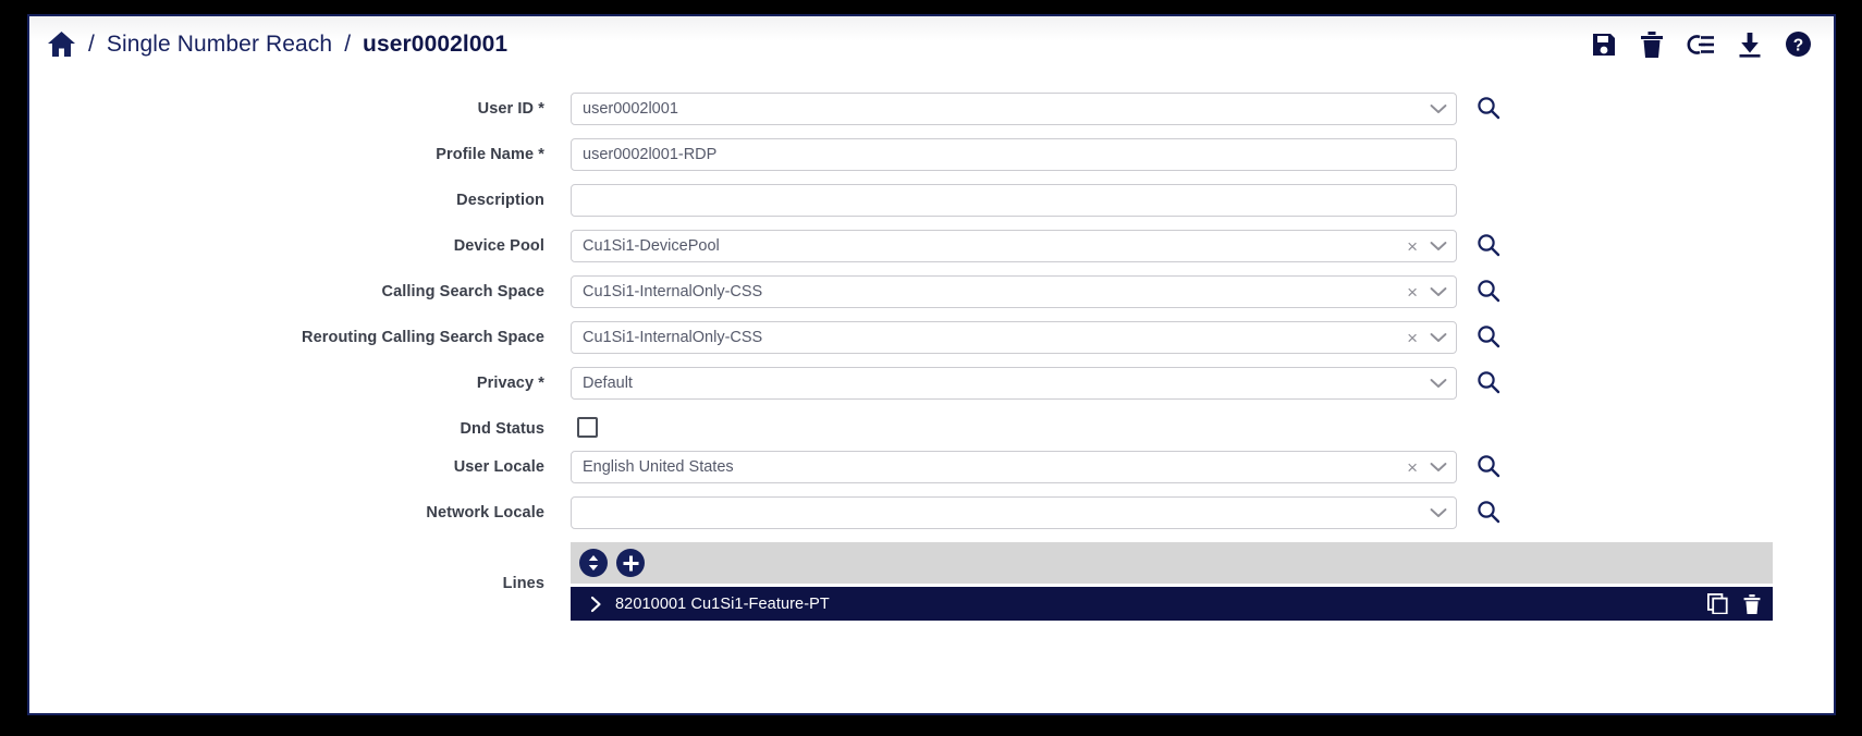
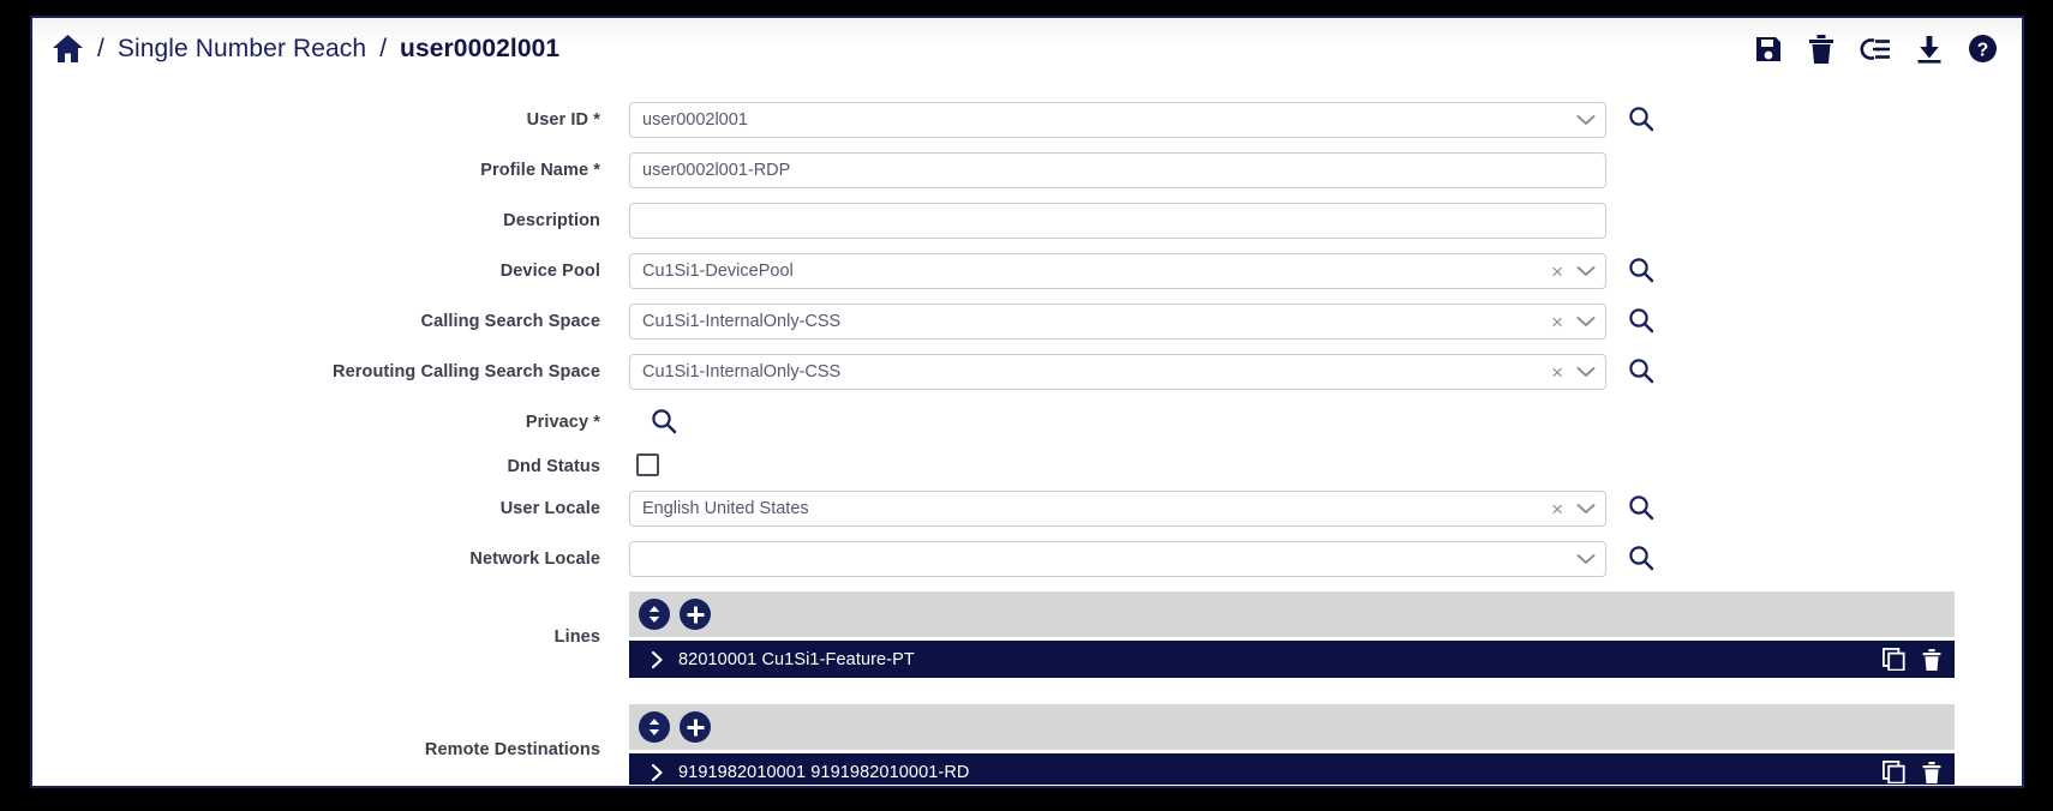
  /
  Single Number Reach
  /
  user0002l001
  ?
  User ID *
  user0002l001
  Profile Name *
  user0002l001-RDP
  Description
  Device Pool
  Cu1Si1-DevicePool
  ×
  Calling Search Space
  Cu1Si1-InternalOnly-CSS
  ×
  Rerouting Calling Search Space
  Cu1Si1-InternalOnly-CSS
  ×
  Privacy *
- Default
  Dnd Status
  User Locale
  English United States
  ×
  Network Locale
  Lines
  82010001 Cu1Si1-Feature-PT
+ Remote Destinations
+ 9191982010001 9191982010001-RD
